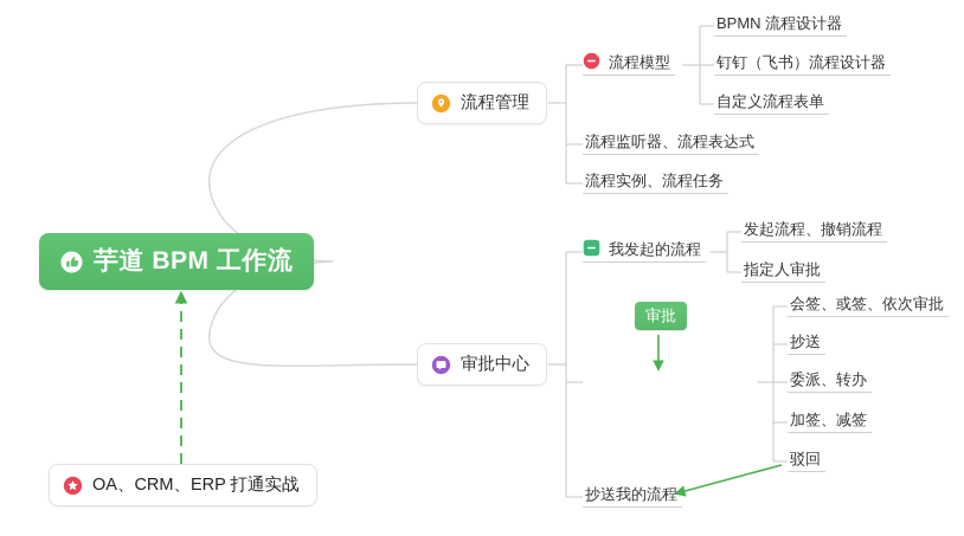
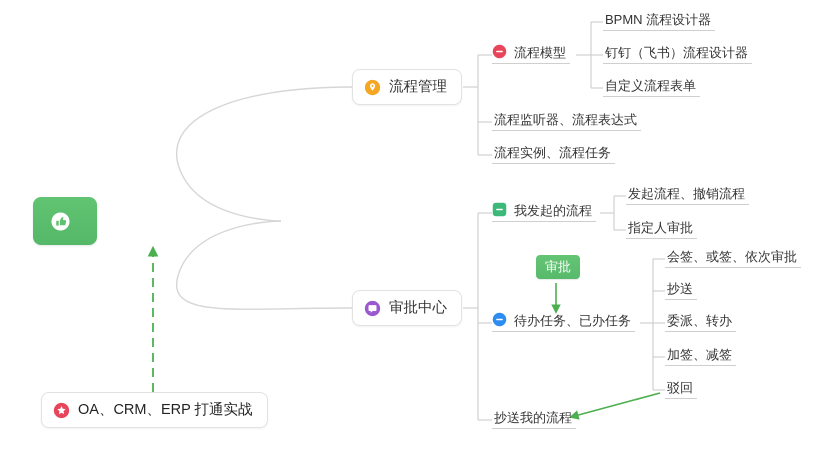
- 芋道 BPM 工作流
  流程管理
  流程模型
  BPMN 流程设计器
  钉钉（飞书）流程设计器
  自定义流程表单
  流程监听器、流程表达式
  流程实例、流程任务
  审批中心
  我发起的流程
  发起流程、撤销流程
  指定人审批
  审批
+ 待办任务、已办任务
  会签、或签、依次审批
  抄送
  委派、转办
  加签、减签
  驳回
  抄送我的流程
  OA、CRM、ERP 打通实战
